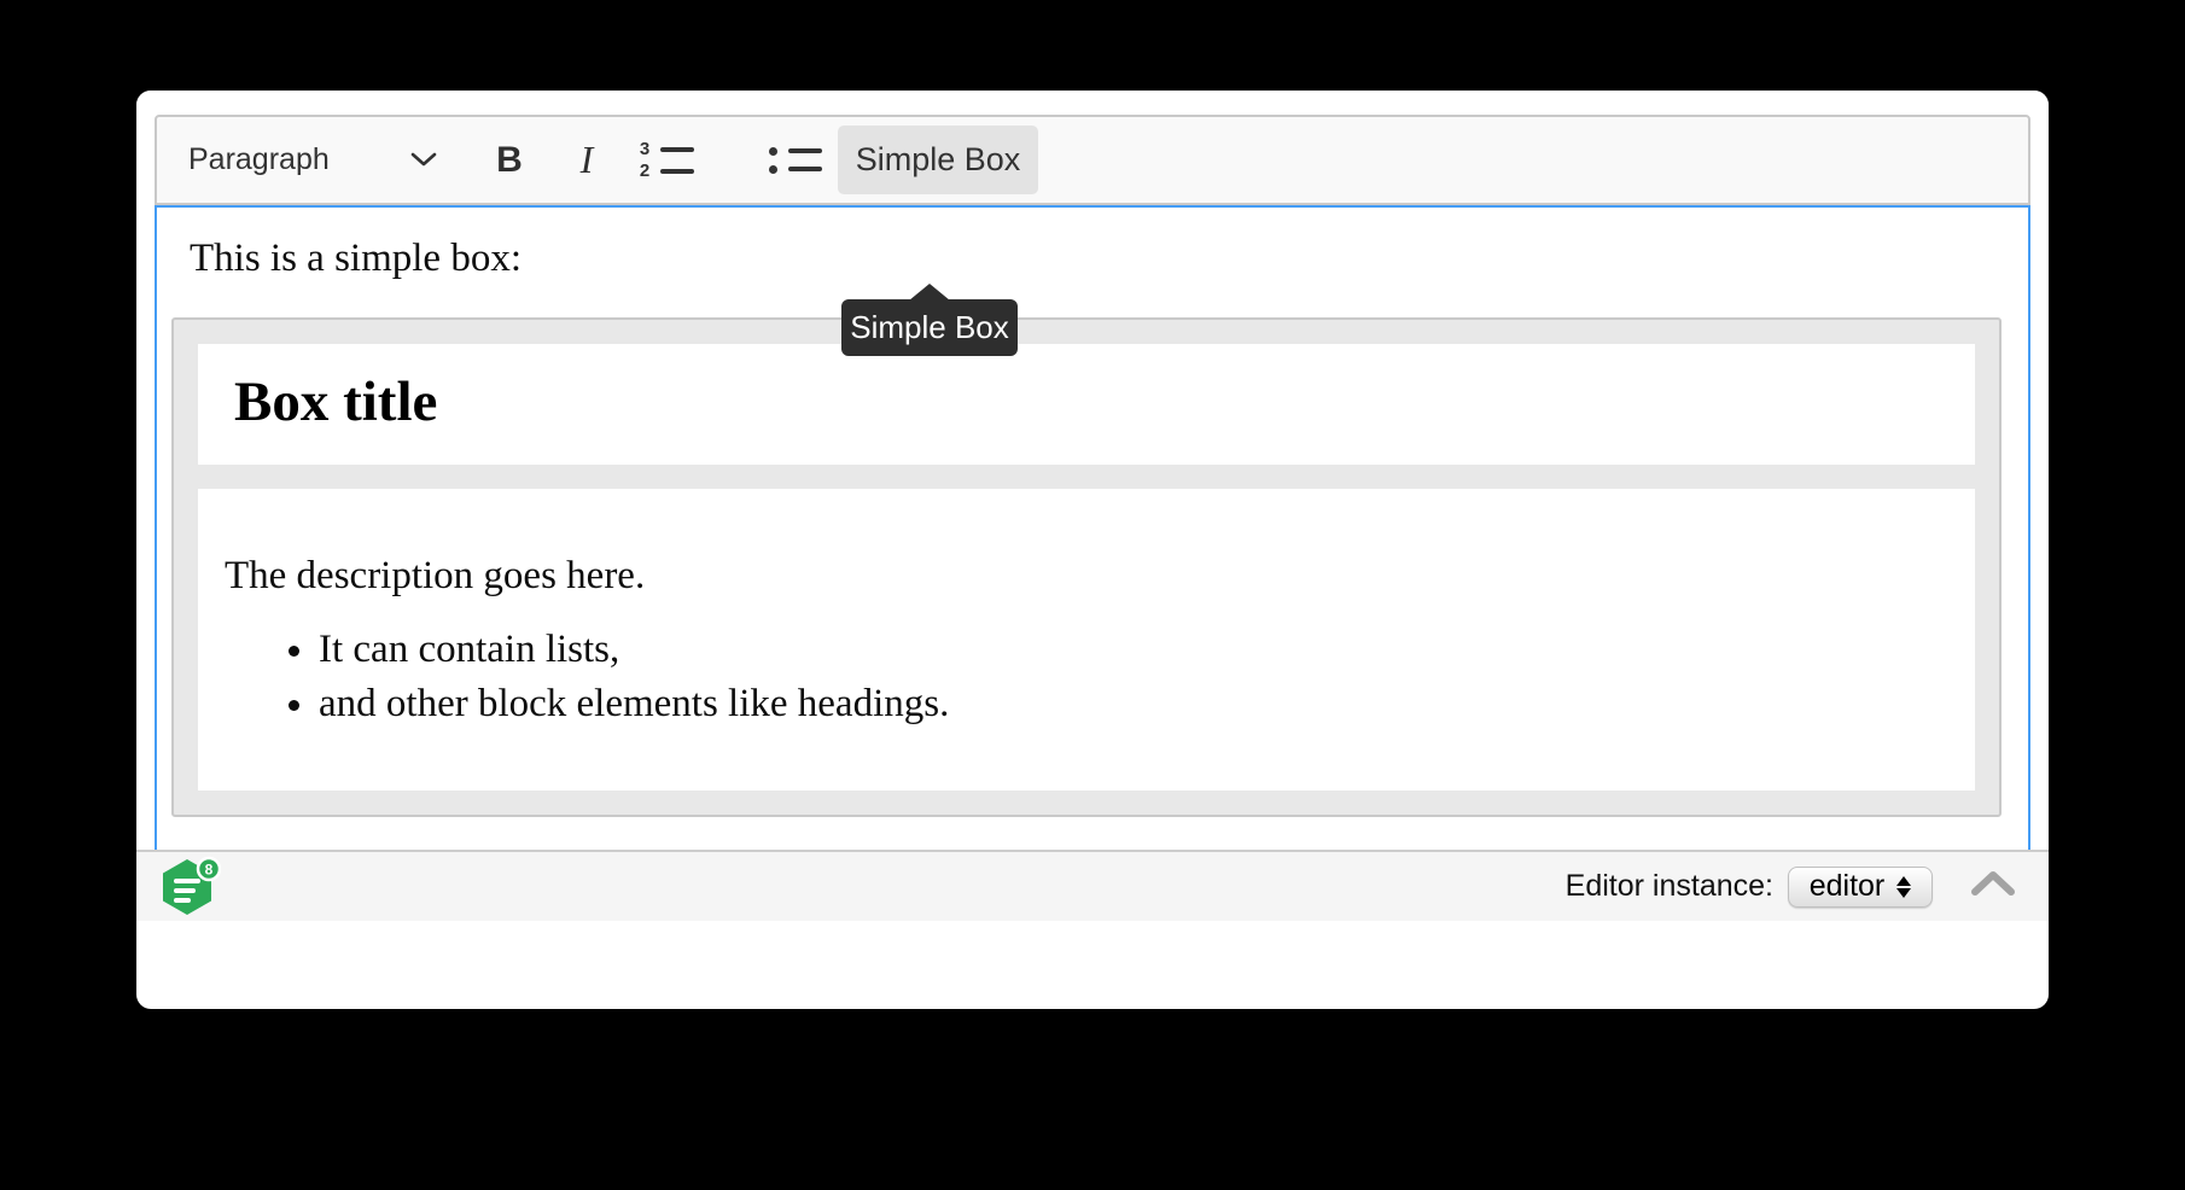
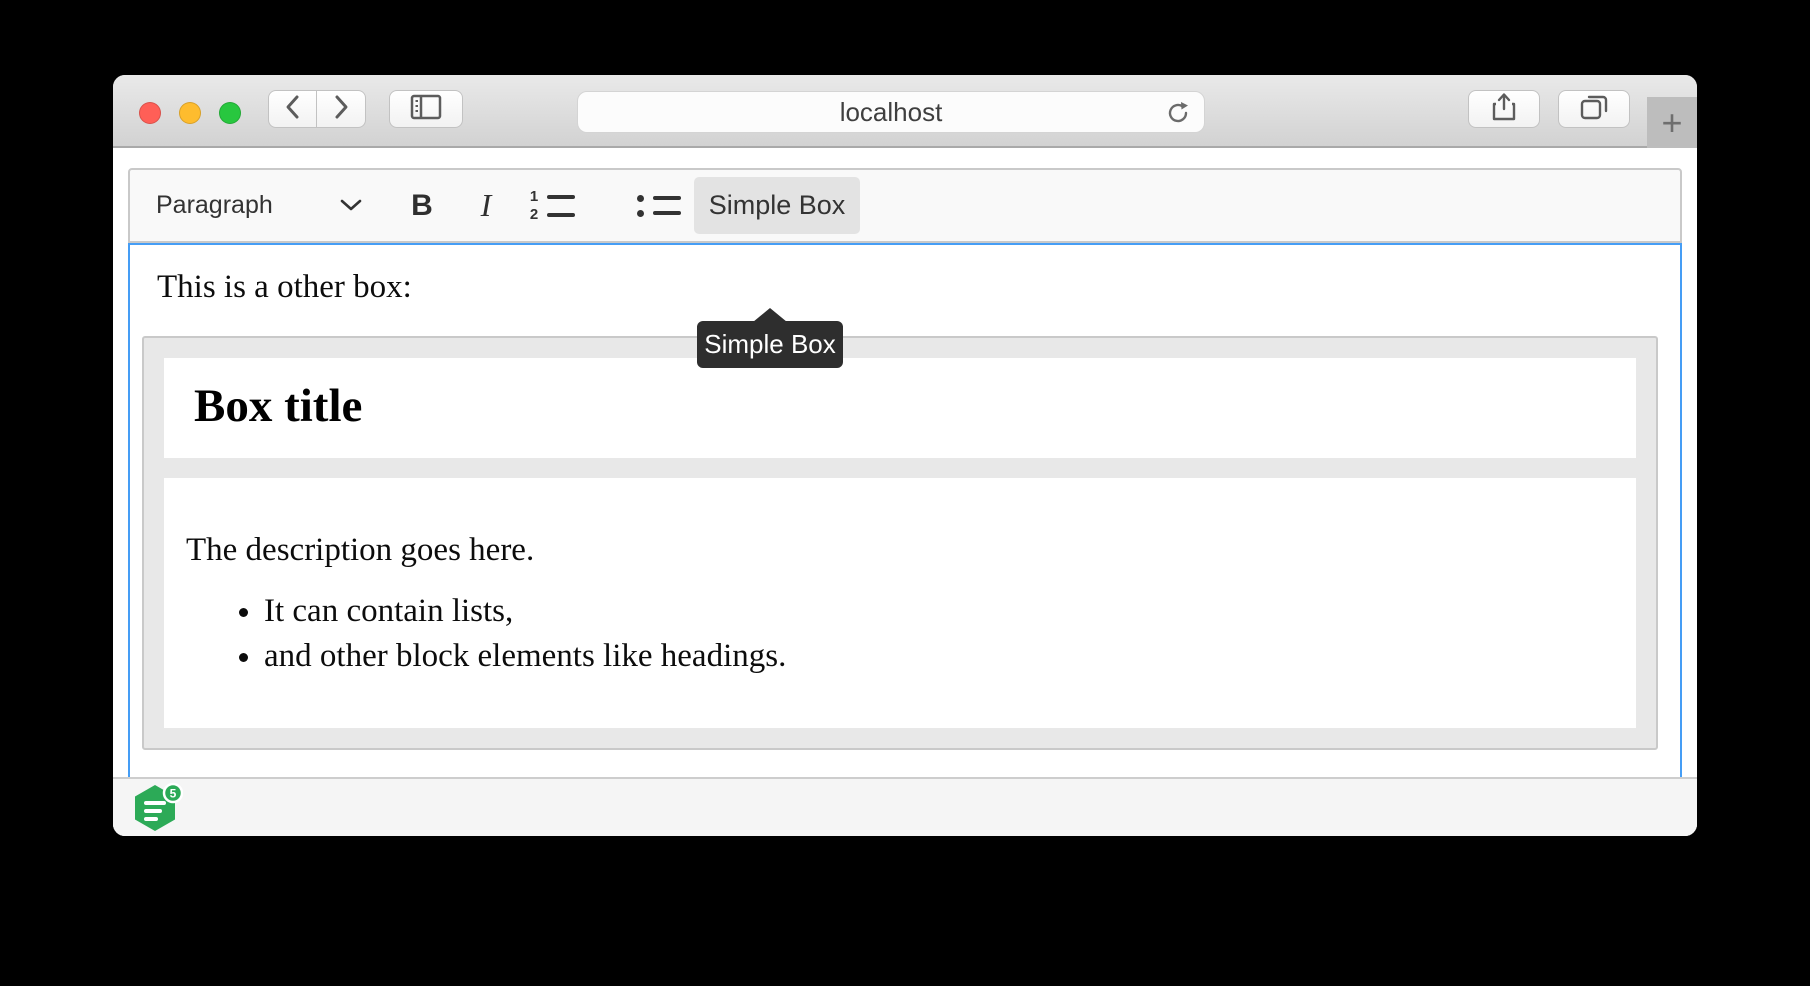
+ localhost
+ +
  Paragraph
  B
  I
- 3
+ 1
  2
  Simple Box
  Simple Box
- This is a simple box:
+ This is a other box:
  Box title
  The description goes here.
  It can contain lists,
  and other block elements like headings.
- 8
+ 5
- Editor instance:
- editor
